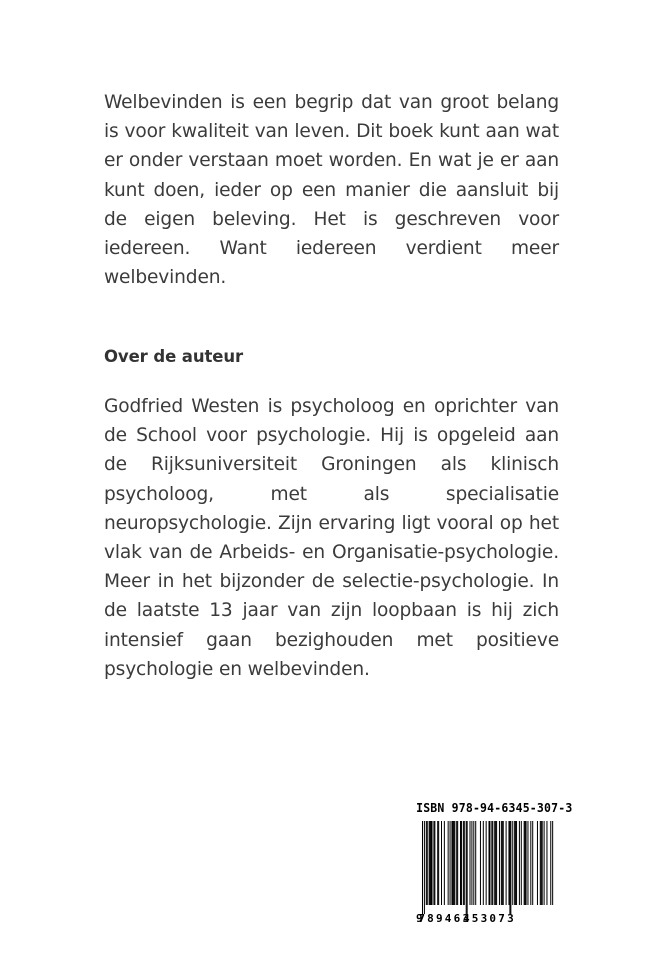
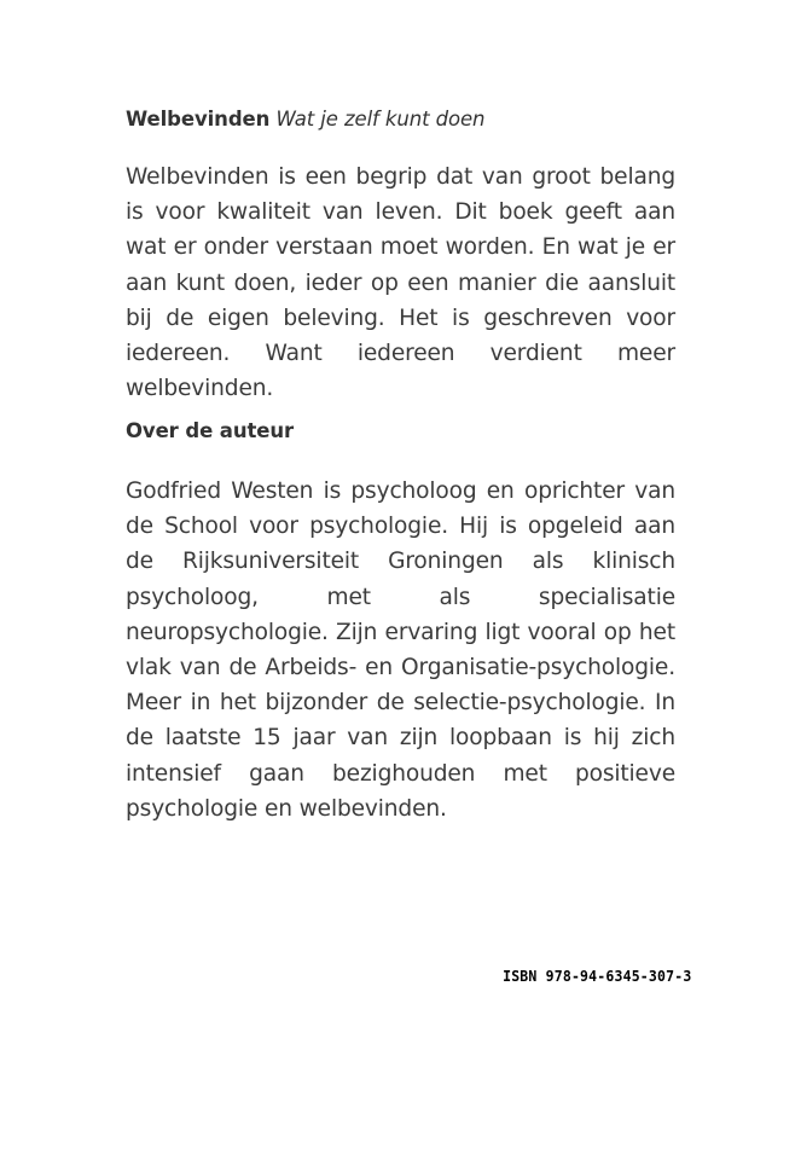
+ Welbevinden Wat je zelf kunt doen
- Welbevinden is een begrip dat van groot belang is voor kwaliteit van leven. Dit boek kunt aan wat er onder verstaan moet worden. En wat je er aan kunt doen, ieder op een manier die aansluit bij de eigen beleving. Het is geschreven voor iedereen. Want iedereen verdient meer welbevinden.
+ Welbevinden is een begrip dat van groot belang is voor kwaliteit van leven. Dit boek geeft aan wat er onder verstaan moet worden. En wat je er aan kunt doen, ieder op een manier die aansluit bij de eigen beleving. Het is geschreven voor iedereen. Want iedereen verdient meer welbevinden.
  Over de auteur
- Godfried Westen is psycholoog en oprichter van de School voor psychologie. Hij is opgeleid aan de Rijksuniversiteit Groningen als klinisch psycholoog, met als specialisatie neuropsychologie. Zijn ervaring ligt vooral op het vlak van de Arbeids- en Organisatie-psychologie. Meer in het bijzonder de selectie-psychologie. In de laatste 13 jaar van zijn loopbaan is hij zich intensief gaan bezighouden met positieve psychologie en welbevinden.
+ Godfried Westen is psycholoog en oprichter van de School voor psychologie. Hij is opgeleid aan de Rijksuniversiteit Groningen als klinisch psycholoog, met als specialisatie neuropsychologie. Zijn ervaring ligt vooral op het vlak van de Arbeids- en Organisatie-psychologie. Meer in het bijzonder de selectie-psychologie. In de laatste 15 jaar van zijn loopbaan is hij zich intensief gaan bezighouden met positieve psychologie en welbevinden.
  ISBN 978-94-6345-307-3
- 9
- 789463
- 453073
